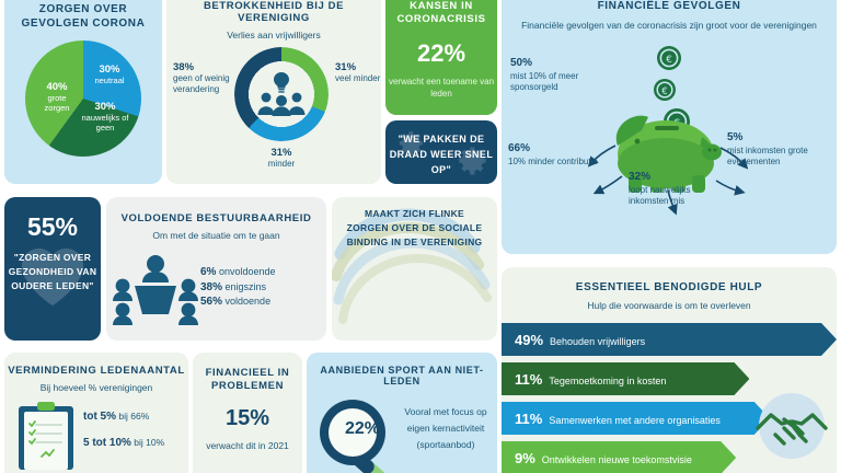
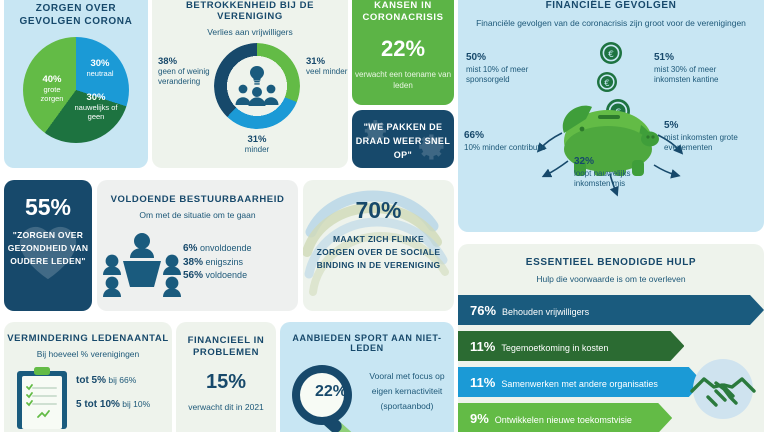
  ZORGEN OVER GEVOLGEN CORONA
  30%
  neutraal
  30%
  nauwelijks of geen
  40%
  grote zorgen
  BETROKKENHEID BIJ DE VERENIGING
  Verlies aan vrijwilligers
  38%
  geen of weinig verandering
  31%
  veel minder
  31%
  minder
  KANSEN IN CORONACRISIS
  22%
  verwacht een toename van leden
  "WE PAKKEN DE DRAAD WEER SNEL OP"
  FINANCIËLE GEVOLGEN
  Financiële gevolgen van de coronacrisis zijn groot voor de verenigingen
  €
  €
  50%
  mist 10% of meer sponsorgeld
+ 51%
+ mist 30% of meer inkomsten kantine
  66%
  10% minder contributie
  5%
  mist inkomsten grote evenementen
  32%
  loopt nauwelijks inkomsten mis
  55%
  "ZORGEN OVER GEZONDHEID VAN OUDERE LEDEN"
  VOLDOENDE BESTUURBAARHEID
  Om met de situatie om te gaan
  6% onvoldoende
  38% enigszins
  56% voldoende
+ 70%
  MAAKT ZICH FLINKE ZORGEN OVER DE SOCIALE BINDING IN DE VERENIGING
  VERMINDERING LEDENAANTAL
  Bij hoeveel % verenigingen
  tot 5% bij 66%
  5 tot 10% bij 10%
  FINANCIEEL IN PROBLEMEN
  15%
  verwacht dit in 2021
  AANBIEDEN SPORT AAN NIET-LEDEN
  22%
  Vooral met focus op eigen kernactiviteit (sportaanbod)
  ESSENTIEEL BENODIGDE HULP
  Hulp die voorwaarde is om te overleven
- 49%
+ 76%
  Behouden vrijwilligers
  11%
  Tegemoetkoming in kosten
  11%
  Samenwerken met andere organisaties
  9%
  Ontwikkelen nieuwe toekomstvisie
